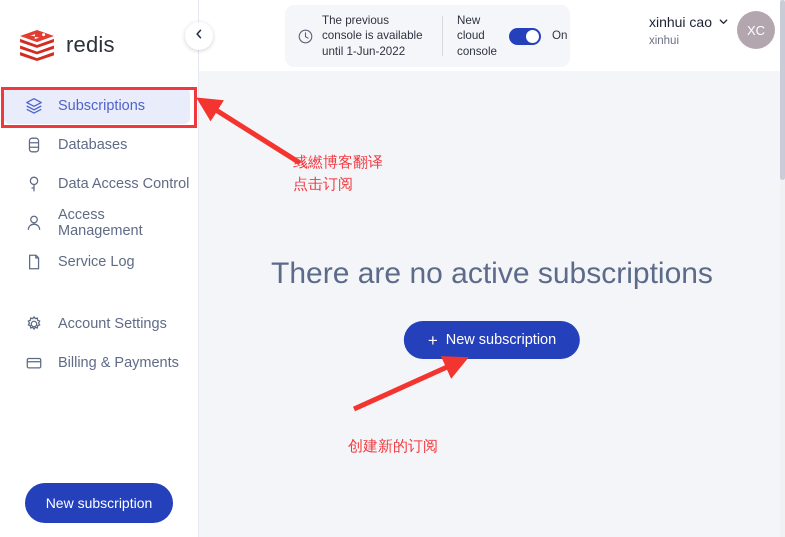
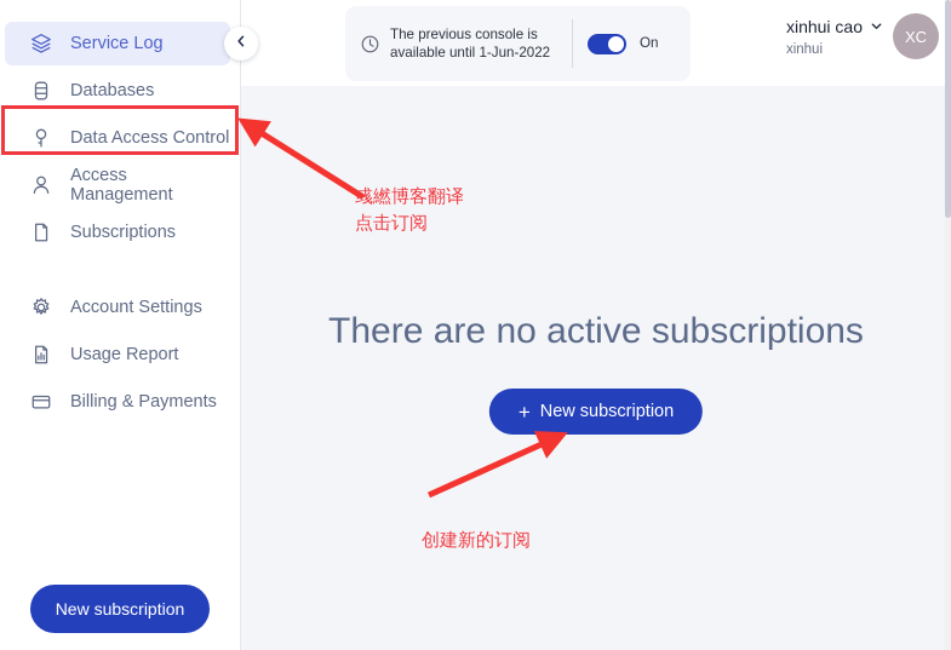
- redis
- Subscriptions
+ Service Log
  Databases
  Data Access Control
  Access Management
- Service Log
+ Subscriptions
  Account Settings
+ Usage Report
  Billing & Payments
  New subscription
  The previous console is available until 1-Jun-2022
- New cloud console
  xinhui cao
  xinhui
  XC
  There are no active subscriptions
  +
  New subscription
  彧繎博客翻译
  点击订阅
  创建新的订阅
